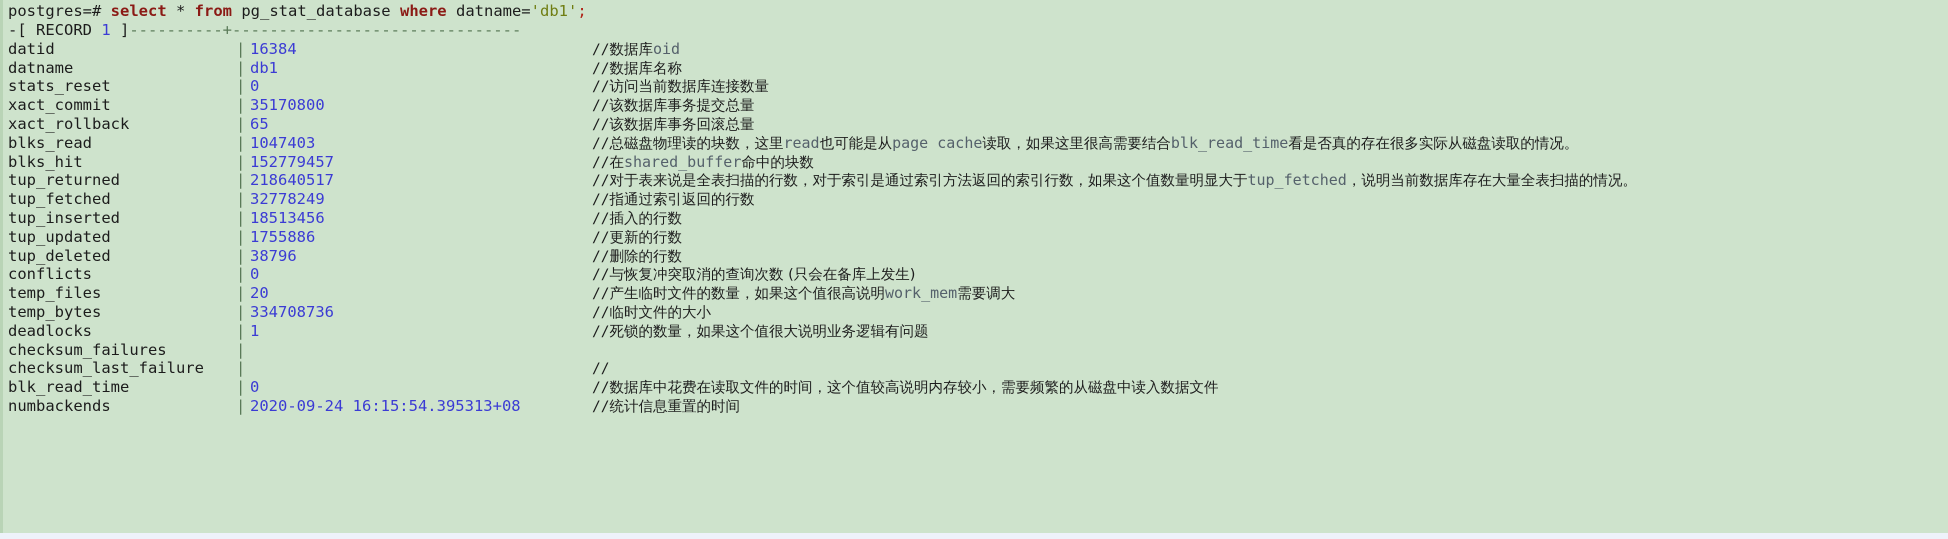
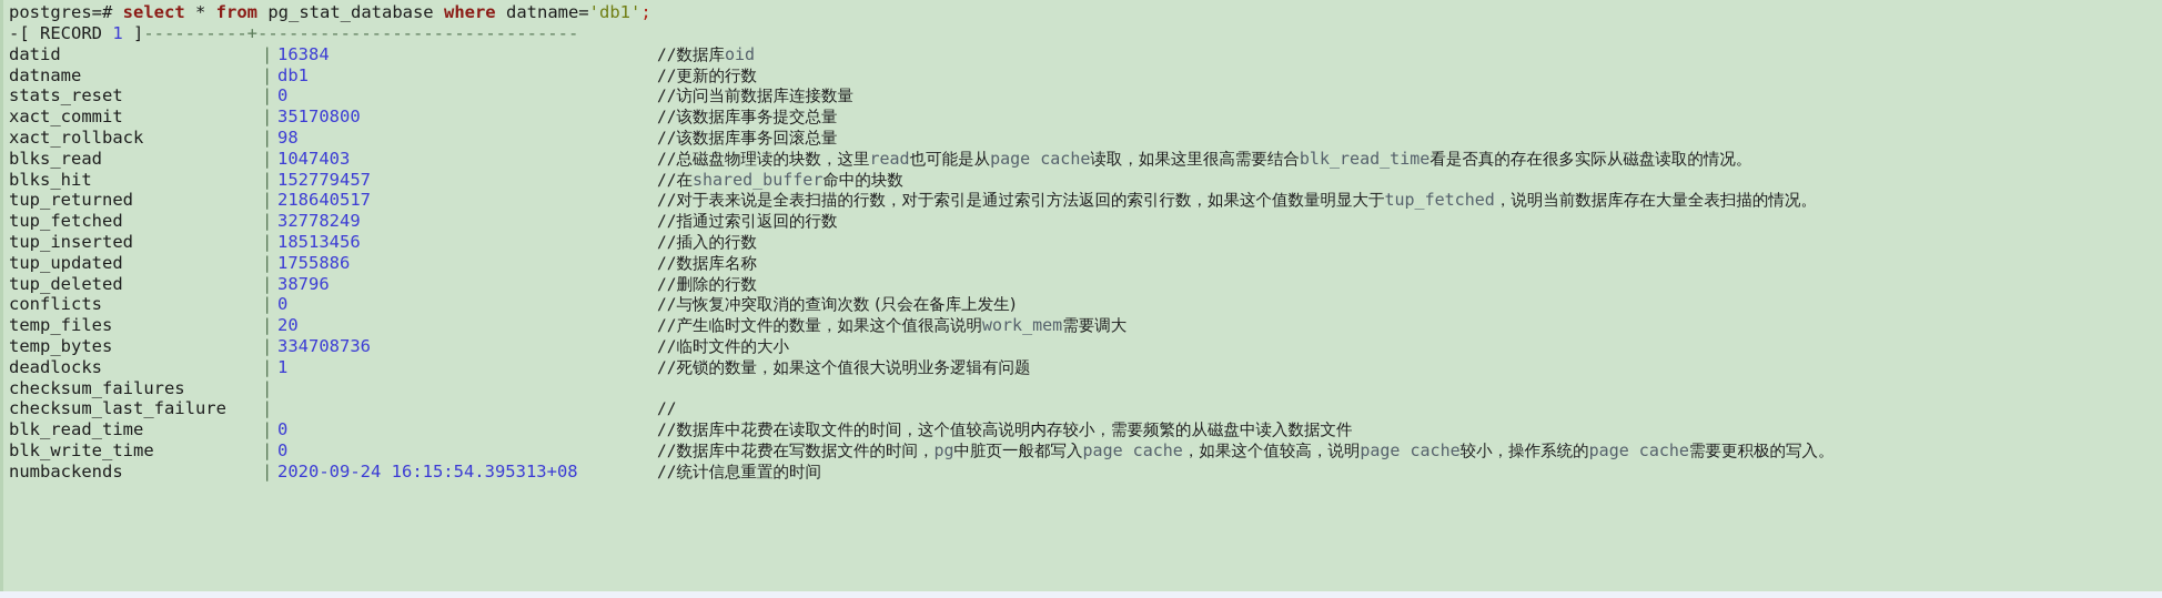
  postgres=# select * from pg_stat_database where datname='db1';
  -[ RECORD 1 ]----------+-------------------------------
  datid | 16384 //数据库oid
- datname | db1 //数据库名称
+ datname | db1 //更新的行数
  stats_reset | 0 //访问当前数据库连接数量
  xact_commit | 35170800 //该数据库事务提交总量
- xact_rollback | 65 //该数据库事务回滚总量
+ xact_rollback | 98 //该数据库事务回滚总量
  blks_read | 1047403 //总磁盘物理读的块数，这里read也可能是从page cache读取，如果这里很高需要结合blk_read_time看是否真的存在很多实际从磁盘读取的情况。
  blks_hit | 152779457 //在shared_buffer命中的块数
  tup_returned | 218640517 //对于表来说是全表扫描的行数，对于索引是通过索引方法返回的索引行数，如果这个值数量明显大于tup_fetched，说明当前数据库存在大量全表扫描的情况。
  tup_fetched | 32778249 //指通过索引返回的行数
  tup_inserted | 18513456 //插入的行数
- tup_updated | 1755886 //更新的行数
+ tup_updated | 1755886 //数据库名称
  tup_deleted | 38796 //删除的行数
  conflicts | 0 //与恢复冲突取消的查询次数 (只会在备库上发生)
  temp_files | 20 //产生临时文件的数量，如果这个值很高说明work_mem需要调大
  temp_bytes | 334708736 //临时文件的大小
  deadlocks | 1 //死锁的数量，如果这个值很大说明业务逻辑有问题
  checksum_failures |
  checksum_last_failure | //
  blk_read_time | 0 //数据库中花费在读取文件的时间，这个值较高说明内存较小，需要频繁的从磁盘中读入数据文件
+ blk_write_time | 0 //数据库中花费在写数据文件的时间，pg中脏页一般都写入page cache，如果这个值较高，说明page cache较小，操作系统的page cache需要更积极的写入。
  numbackends | 2020-09-24 16:15:54.395313+08 //统计信息重置的时间
